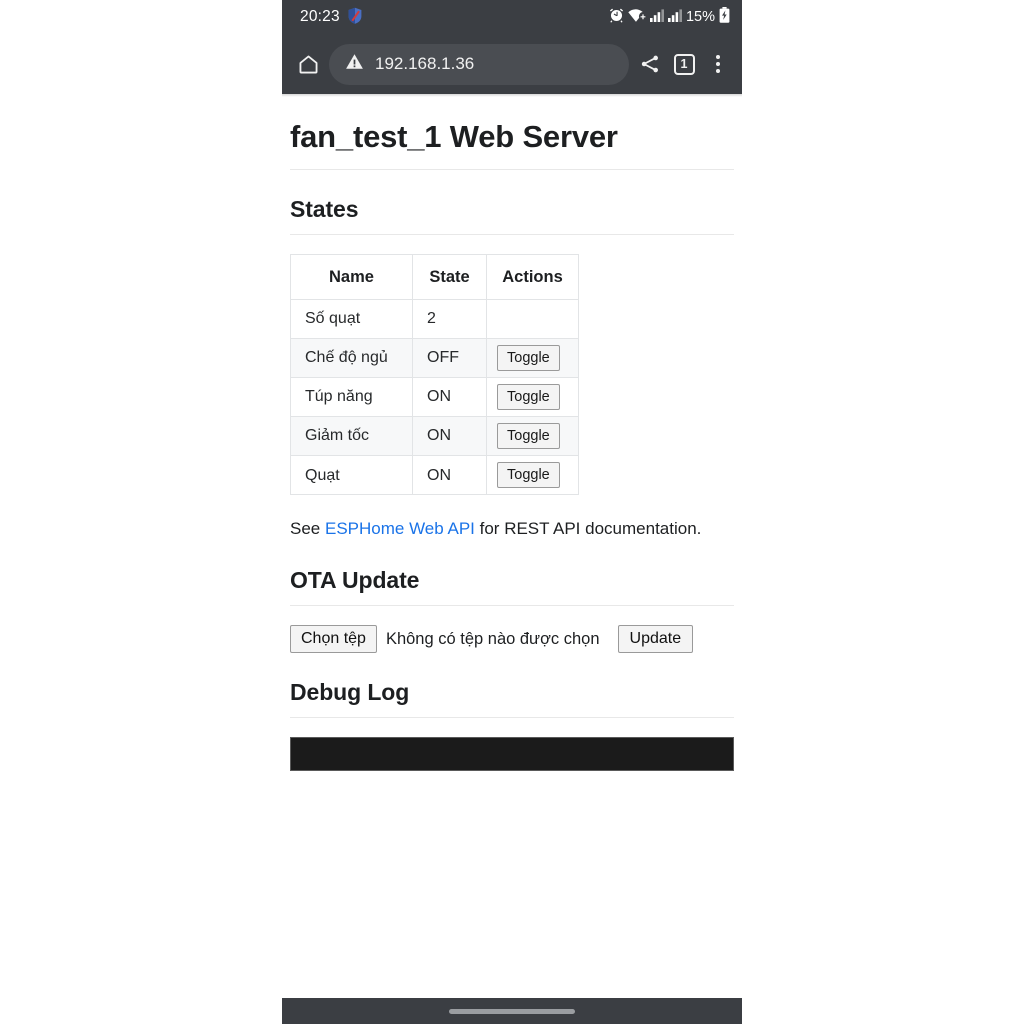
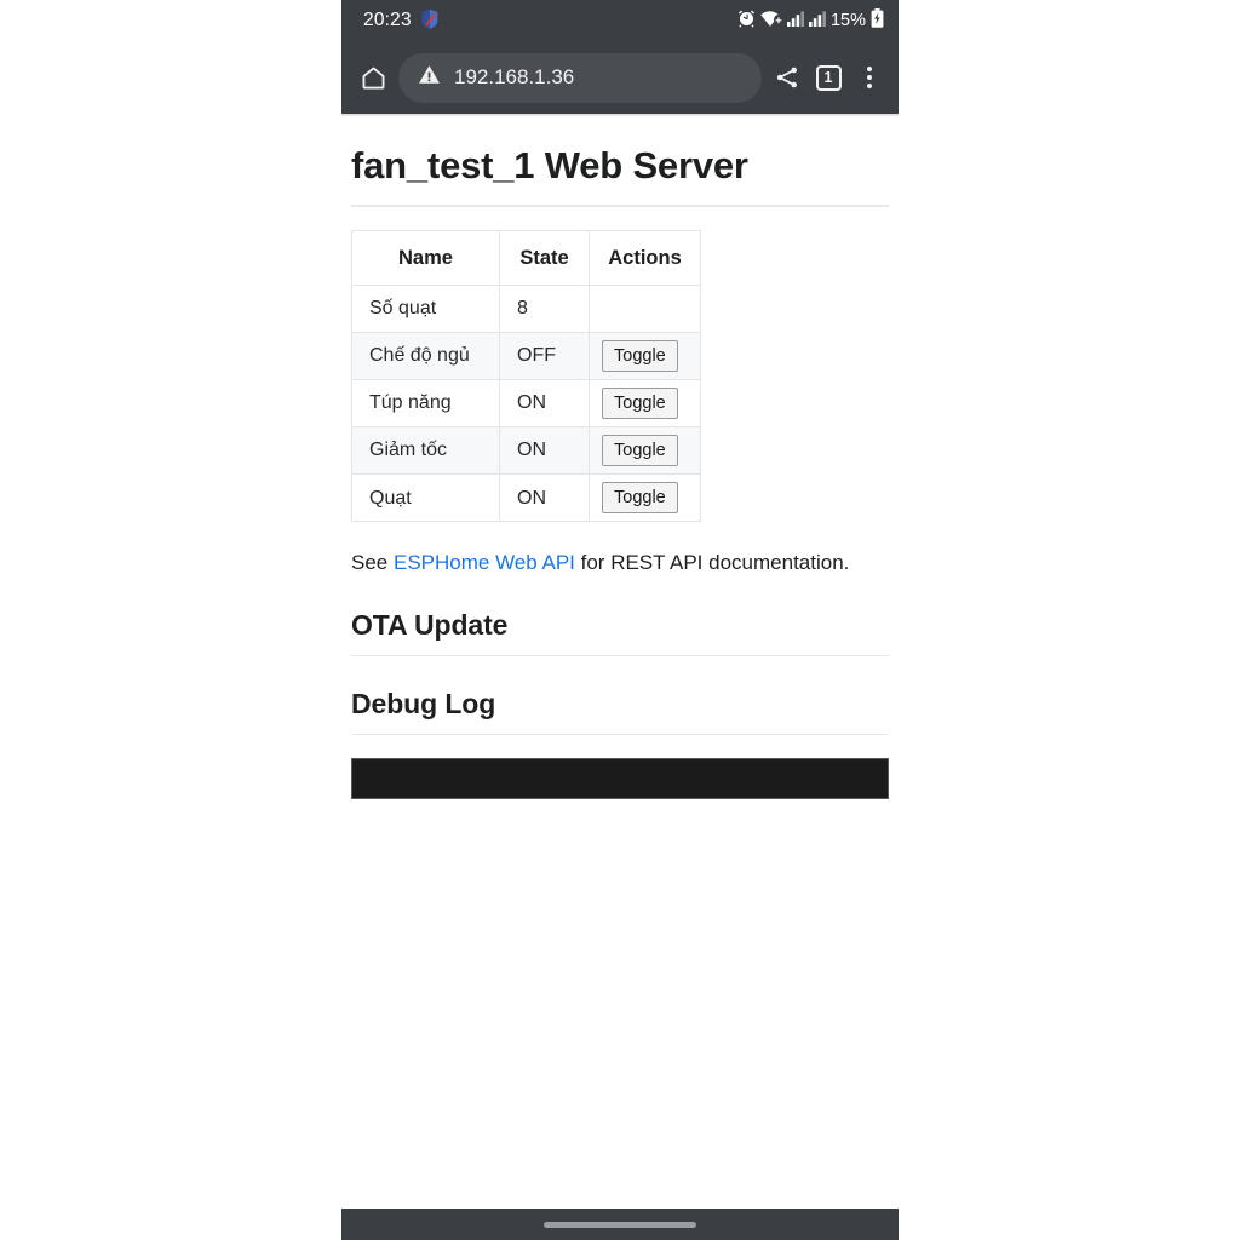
  20:23
  15%
  192.168.1.36
  1
  fan_test_1 Web Server
- States
  Name	State	Actions
- Số quạt	2
+ Số quạt	8
  Chế độ ngủ	OFF	Toggle
  Túp năng	ON	Toggle
  Giảm tốc	ON	Toggle
  Quạt	ON	Toggle
  See ESPHome Web API for REST API documentation.
  OTA Update
- Chọn tệp
- Không có tệp nào được chọn
- Update
  Debug Log
